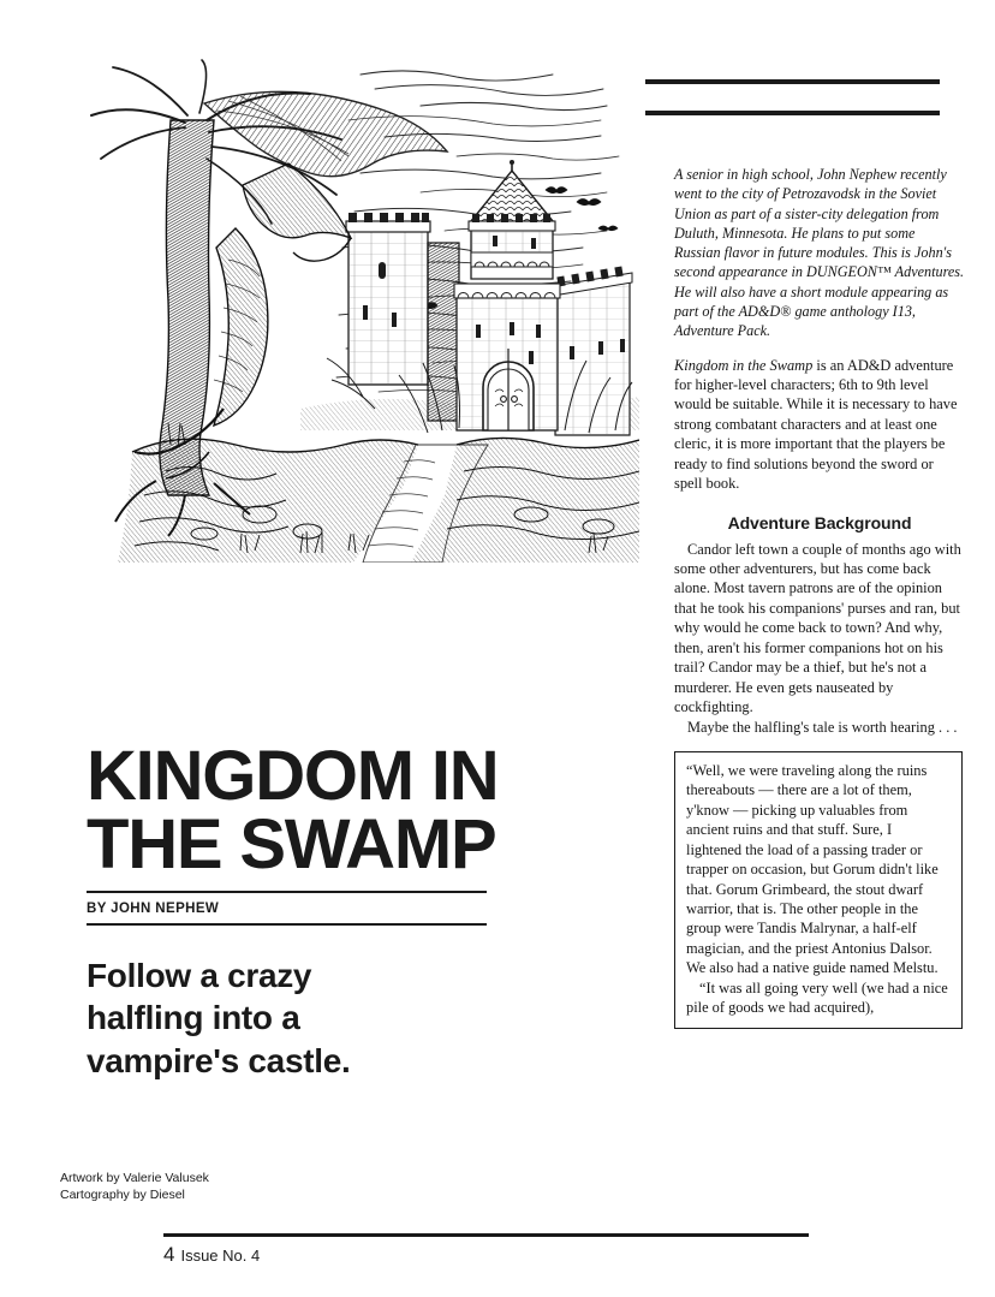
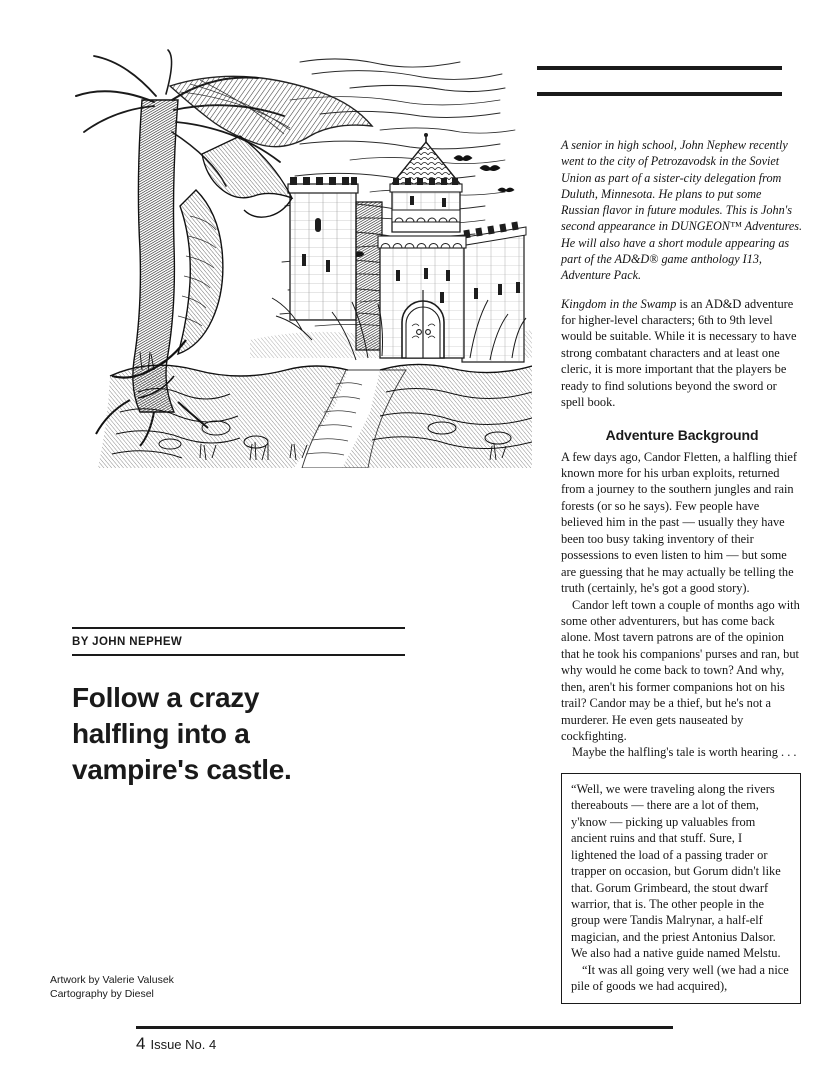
- KINGDOM IN
- THE SWAMP
  BY JOHN NEPHEW
  Follow a crazy
  halfling into a
  vampire's castle.
  Artwork by Valerie Valusek
  Cartography by Diesel
  4
  Issue No. 4
  A senior in high school, John Nephew recently went to the city of Petrozavodsk in the Soviet Union as part of a sister-city delegation from Duluth, Minnesota. He plans to put some Russian flavor in future modules. This is John's second appearance in DUNGEON™ Adventures. He will also have a short module appearing as part of the AD&D® game anthology I13, Adventure Pack.
  Kingdom in the Swamp is an AD&D adventure for higher-level characters; 6th to 9th level would be suitable. While it is necessary to have strong combatant characters and at least one cleric, it is more important that the players be ready to find solutions beyond the sword or spell book.
  Adventure Background
+ A few days ago, Candor Fletten, a halfling thief known more for his urban exploits, returned from a journey to the southern jungles and rain forests (or so he says). Few people have believed him in the past — usually they have been too busy taking inventory of their possessions to even listen to him — but some are guessing that he may actually be telling the truth (certainly, he's got a good story).
  Candor left town a couple of months ago with some other adventurers, but has come back alone. Most tavern patrons are of the opinion that he took his companions' purses and ran, but why would he come back to town? And why, then, aren't his former companions hot on his trail? Candor may be a thief, but he's not a murderer. He even gets nauseated by cockfighting.
  Maybe the halfling's tale is worth hearing . . .
- “Well, we were traveling along the ruins thereabouts — there are a lot of them, y'know — picking up valuables from ancient ruins and that stuff. Sure, I lightened the load of a passing trader or trapper on occasion, but Gorum didn't like that. Gorum Grimbeard, the stout dwarf warrior, that is. The other people in the group were Tandis Malrynar, a half-elf magician, and the priest Antonius Dalsor. We also had a native guide named Melstu.
+ “Well, we were traveling along the rivers thereabouts — there are a lot of them, y'know — picking up valuables from ancient ruins and that stuff. Sure, I lightened the load of a passing trader or trapper on occasion, but Gorum didn't like that. Gorum Grimbeard, the stout dwarf warrior, that is. The other people in the group were Tandis Malrynar, a half-elf magician, and the priest Antonius Dalsor. We also had a native guide named Melstu.
  “It was all going very well (we had a nice pile of goods we had acquired),
